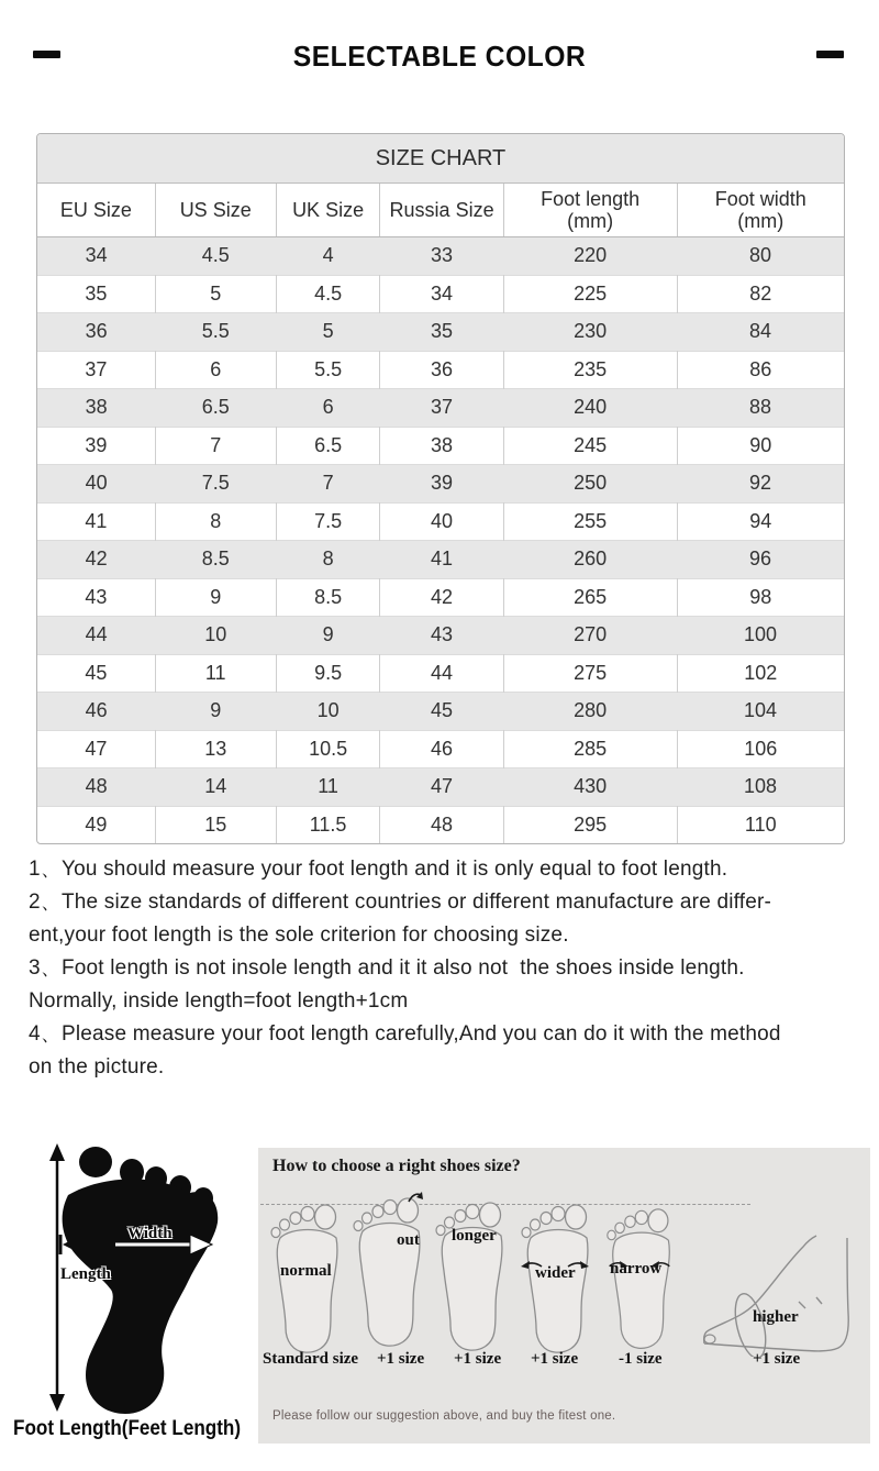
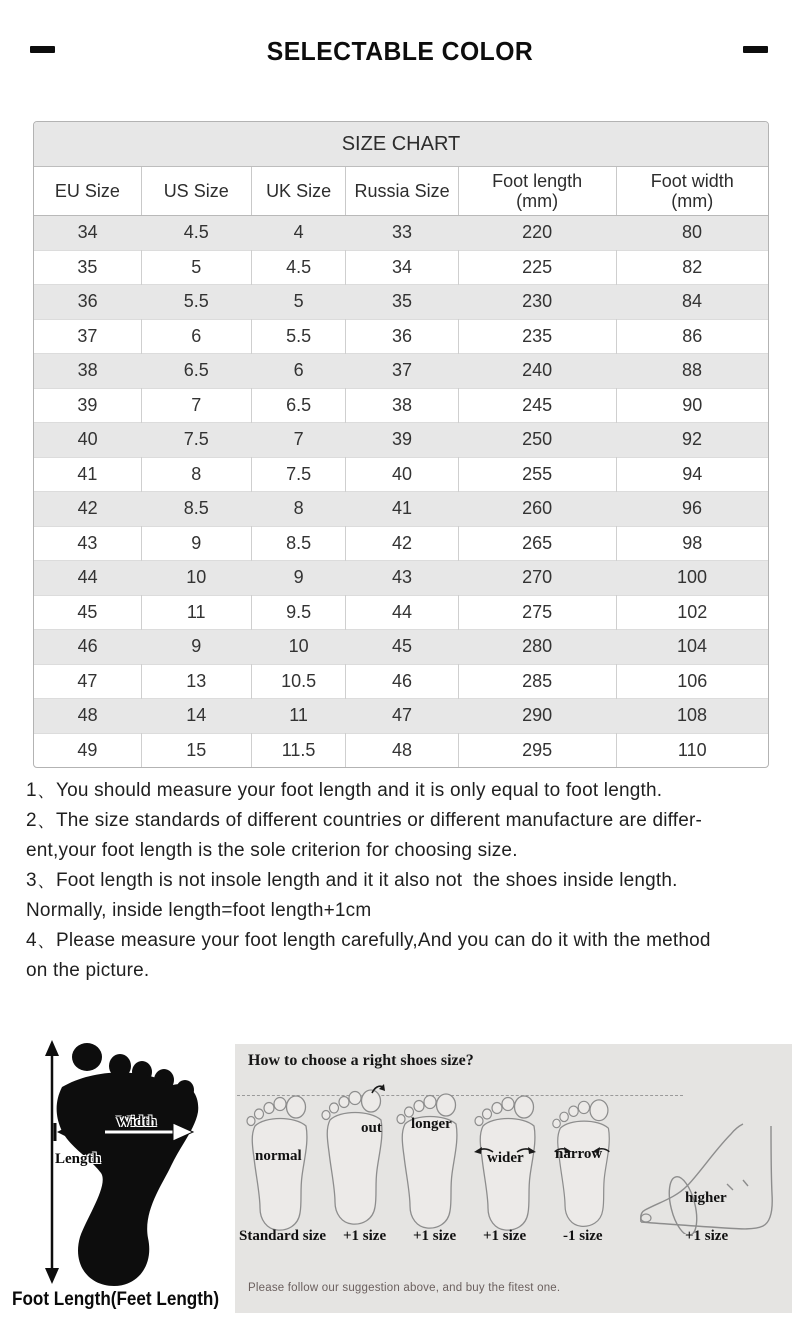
  SELECTABLE COLOR
  SIZE CHART
  EU Size	US Size	UK Size	Russia Size	Foot length(mm)	Foot width(mm)
  34	4.5	4	33	220	80
  35	5	4.5	34	225	82
  36	5.5	5	35	230	84
  37	6	5.5	36	235	86
  38	6.5	6	37	240	88
  39	7	6.5	38	245	90
  40	7.5	7	39	250	92
  41	8	7.5	40	255	94
  42	8.5	8	41	260	96
  43	9	8.5	42	265	98
  44	10	9	43	270	100
  45	11	9.5	44	275	102
  46	9	10	45	280	104
  47	13	10.5	46	285	106
- 48	14	11	47	430	108
+ 48	14	11	47	290	108
  49	15	11.5	48	295	110
  1、You should measure your foot length and it is only equal to foot length.
  2、The size standards of different countries or different manufacture are differ-
  ent,your foot length is the sole criterion for choosing size.
  3、Foot length is not insole length and it it also not the shoes inside length.
  Normally, inside length=foot length+1cm
  4、Please measure your foot length carefully,And you can do it with the method
  on the picture.
  Width
  Length
  Foot Length(Feet Length)
  How to choose a right shoes size?
  normal
  out
  longer
  wider
  narrow
  higher
  Standard size
  +1 size
  +1 size
  +1 size
  -1 size
  +1 size
  Please follow our suggestion above, and buy the fitest one.
